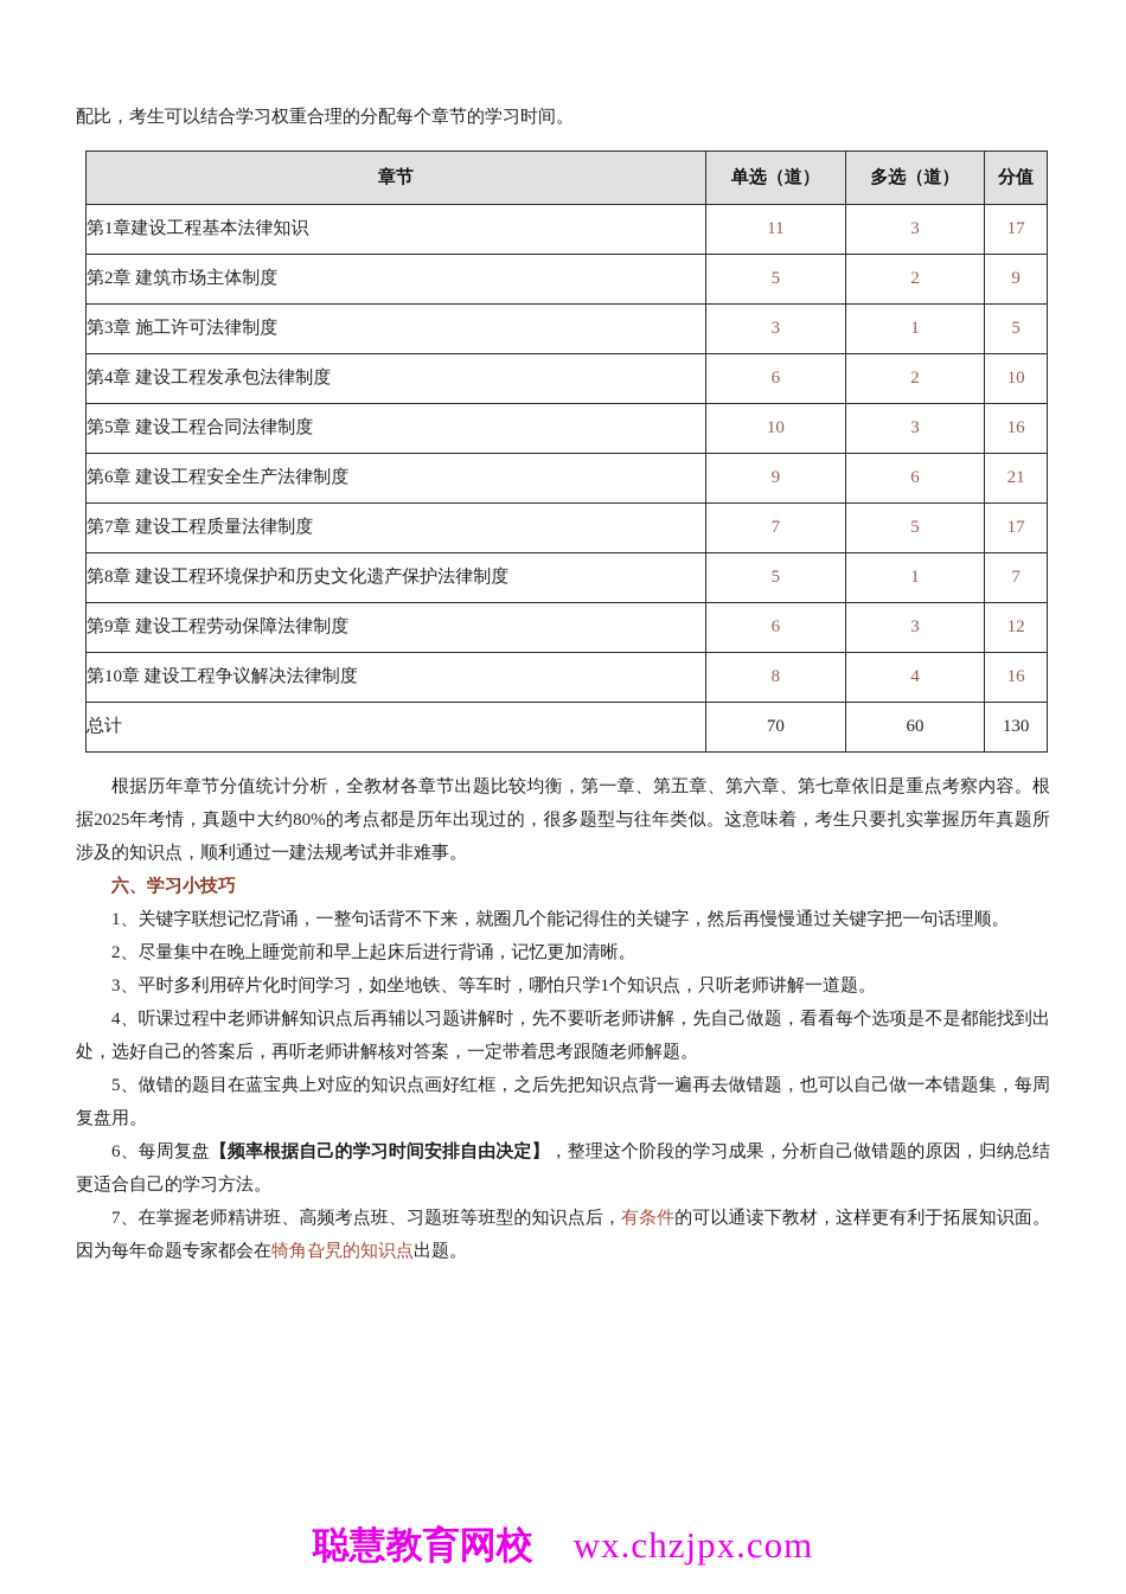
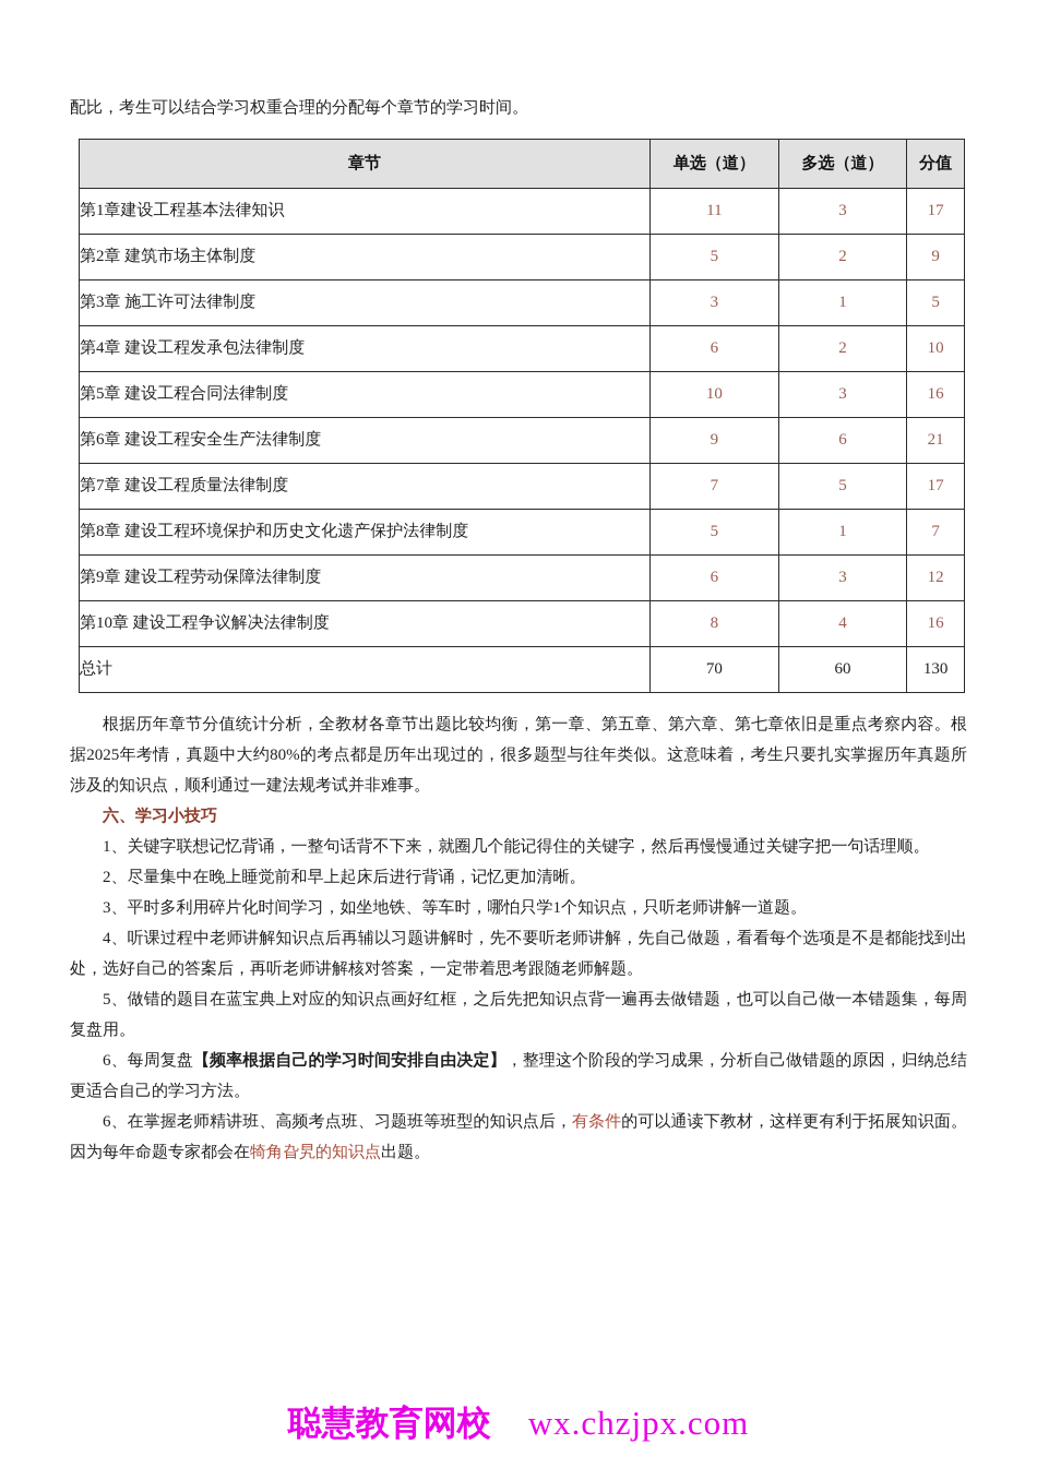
  配比，考生可以结合学习权重合理的分配每个章节的学习时间。
  章节	单选（道）	多选（道）	分值
  第1章建设工程基本法律知识	11	3	17
  第2章 建筑市场主体制度	5	2	9
  第3章 施工许可法律制度	3	1	5
  第4章 建设工程发承包法律制度	6	2	10
  第5章 建设工程合同法律制度	10	3	16
  第6章 建设工程安全生产法律制度	9	6	21
  第7章 建设工程质量法律制度	7	5	17
  第8章 建设工程环境保护和历史文化遗产保护法律制度	5	1	7
  第9章 建设工程劳动保障法律制度	6	3	12
  第10章 建设工程争议解决法律制度	8	4	16
  总计	70	60	130
  根据历年章节分值统计分析，全教材各章节出题比较均衡，第一章、第五章、第六章、第七章依旧是重点考察内容。根据2025年考情，真题中大约80%的考点都是历年出现过的，很多题型与往年类似。这意味着，考生只要扎实掌握历年真题所涉及的知识点，顺利通过一建法规考试并非难事。
  六、学习小技巧
  1、关键字联想记忆背诵，一整句话背不下来，就圈几个能记得住的关键字，然后再慢慢通过关键字把一句话理顺。
  2、尽量集中在晚上睡觉前和早上起床后进行背诵，记忆更加清晰。
  3、平时多利用碎片化时间学习，如坐地铁、等车时，哪怕只学1个知识点，只听老师讲解一道题。
  4、听课过程中老师讲解知识点后再辅以习题讲解时，先不要听老师讲解，先自己做题，看看每个选项是不是都能找到出处，选好自己的答案后，再听老师讲解核对答案，一定带着思考跟随老师解题。
  5、做错的题目在蓝宝典上对应的知识点画好红框，之后先把知识点背一遍再去做错题，也可以自己做一本错题集，每周复盘用。
  6、每周复盘【频率根据自己的学习时间安排自由决定】，整理这个阶段的学习成果，分析自己做错题的原因，归纳总结更适合自己的学习方法。
- 7、在掌握老师精讲班、高频考点班、习题班等班型的知识点后，有条件的可以通读下教材，这样更有利于拓展知识面。因为每年命题专家都会在犄角旮旯的知识点出题。
+ 6、在掌握老师精讲班、高频考点班、习题班等班型的知识点后，有条件的可以通读下教材，这样更有利于拓展知识面。因为每年命题专家都会在犄角旮旯的知识点出题。
  聪慧教育网校 wx.chzjpx.com
